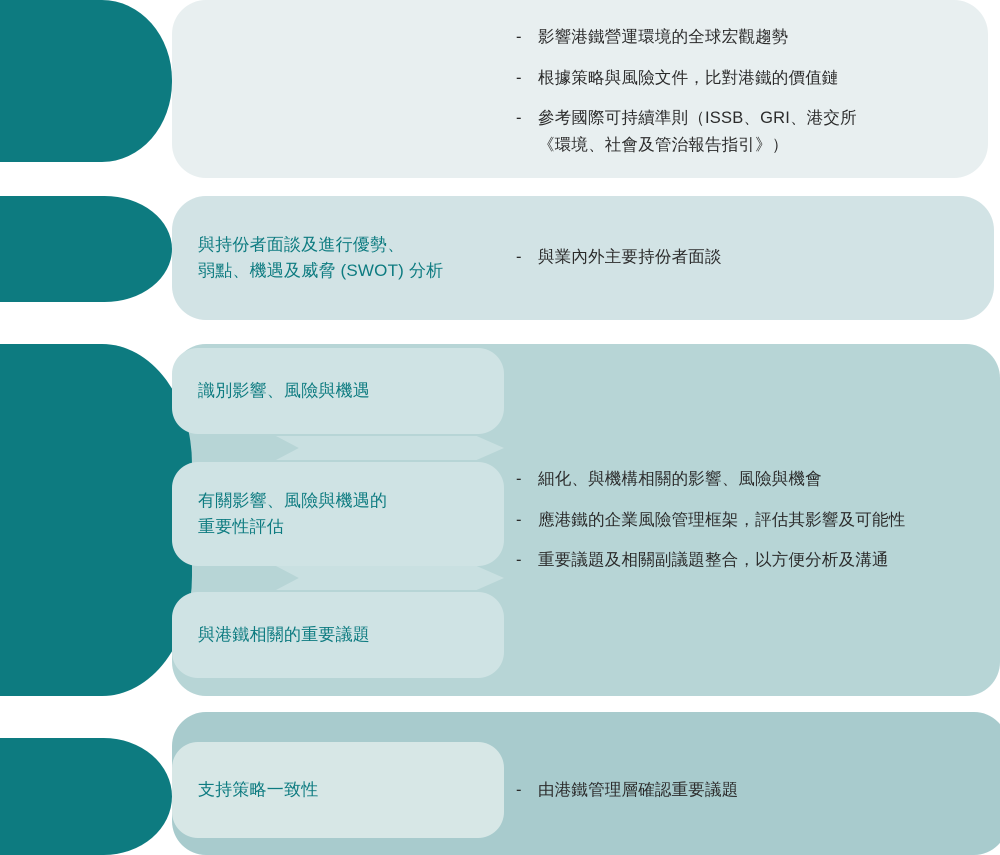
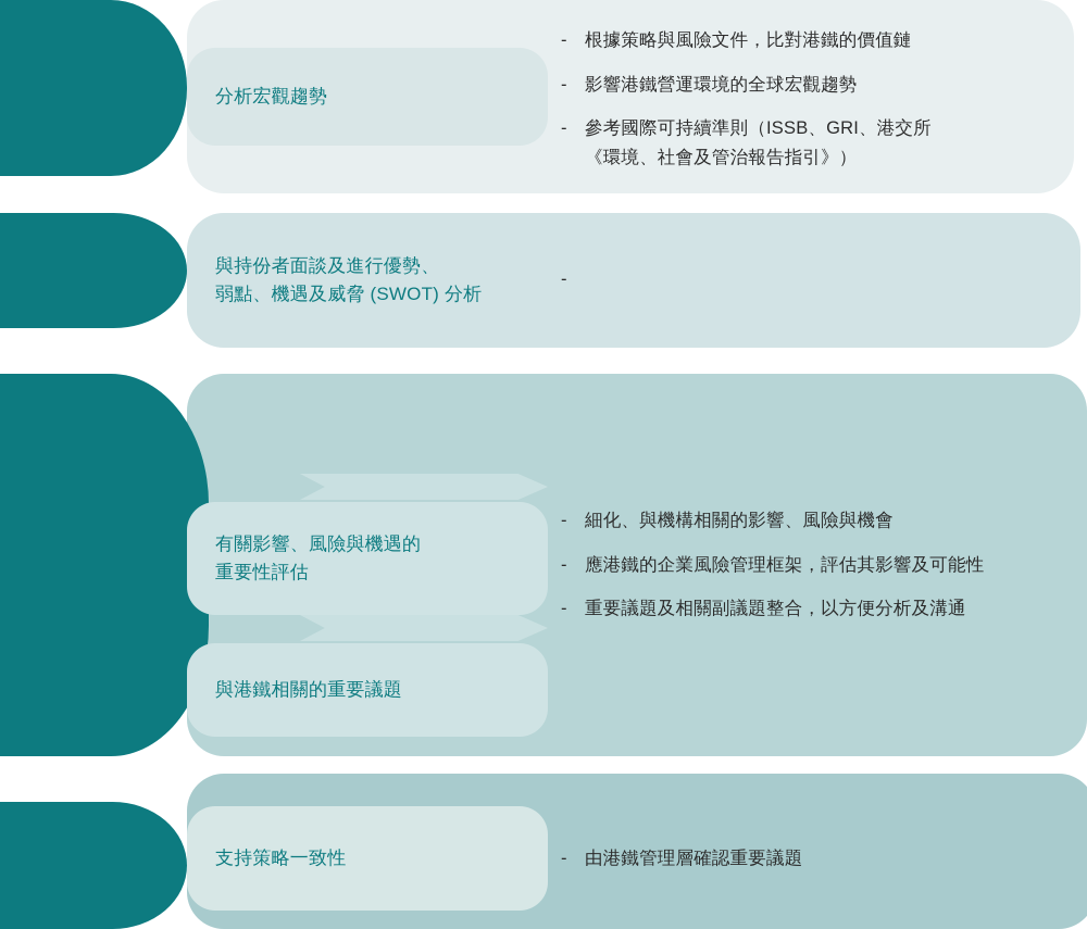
+ 分析宏觀趨勢
  -
- 影響港鐵營運環境的全球宏觀趨勢
+ 根據策略與風險文件，比對港鐵的價值鏈
  -
- 根據策略與風險文件，比對港鐵的價值鏈
+ 影響港鐵營運環境的全球宏觀趨勢
  -
  參考國際可持續準則（ISSB、GRI、港交所
  《環境、社會及管治報告指引》）
  與持份者面談及進行優勢、
  弱點、機遇及威脅 (SWOT) 分析
  -
- 與業內外主要持份者面談
- 識別影響、風險與機遇
  有關影響、風險與機遇的
  重要性評估
  與港鐵相關的重要議題
  -
  細化、與機構相關的影響、風險與機會
  -
  應港鐵的企業風險管理框架，評估其影響及可能性
  -
  重要議題及相關副議題整合，以方便分析及溝通
  支持策略一致性
  -
  由港鐵管理層確認重要議題
